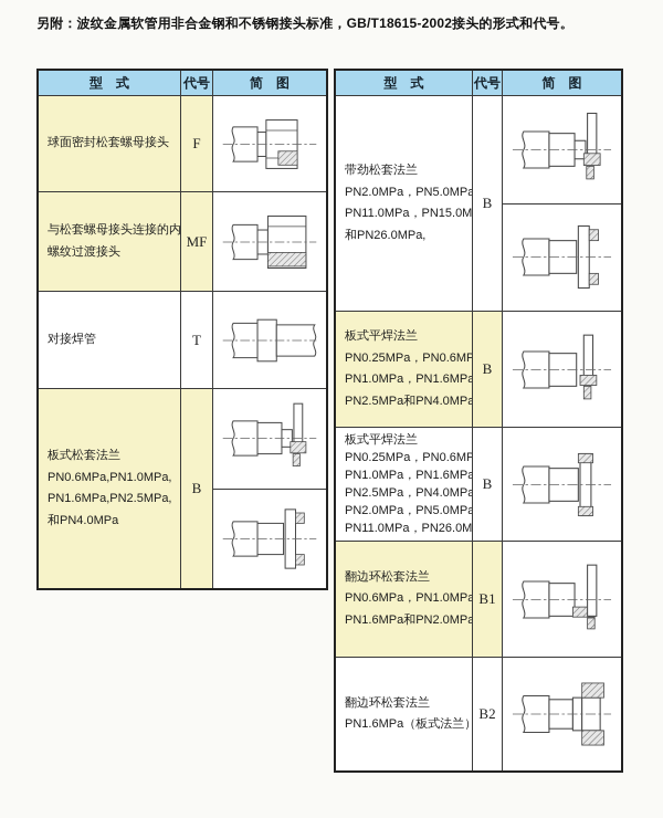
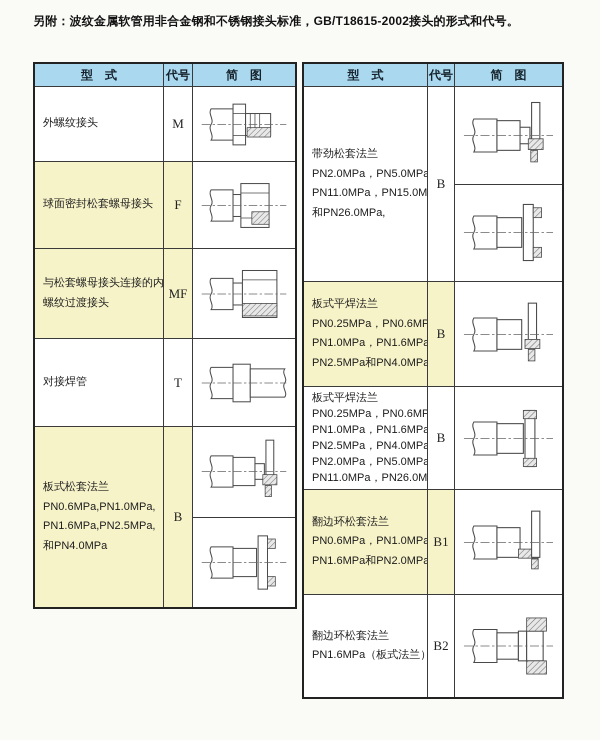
  另附：波纹金属软管用非合金钢和不锈钢接头标准，GB/T18615-2002接头的形式和代号。
  型 式
  代号
  简 图
+ 外螺纹接头
+ M
  球面密封松套螺母接头
  F
  与松套螺母接头连接的内
  螺纹过渡接头
  MF
  对接焊管
  T
  板式松套法兰
  PN0.6MPa,PN1.0MPa,
  PN1.6MPa,PN2.5MPa,
  和PN4.0MPa
  B
  型 式
  代号
  简 图
  带劲松套法兰
  PN2.0MPa，PN5.0MPa
  PN11.0MPa，PN15.0M
  和PN26.0MPa,
  B
  板式平焊法兰
  PN0.25MPa，PN0.6MP
  PN1.0MPa，PN1.6MPa
  PN2.5MPa和PN4.0MPa
  B
  板式平焊法兰
  PN0.25MPa，PN0.6MP
  PN1.0MPa，PN1.6MPa
  PN2.5MPa，PN4.0MPa
  PN2.0MPa，PN5.0MPa
  PN11.0MPa，PN26.0M
  B
  翻边环松套法兰
  PN0.6MPa，PN1.0MPa
  PN1.6MPa和PN2.0MPa
  B1
  翻边环松套法兰
  PN1.6MPa（板式法兰）
  B2
